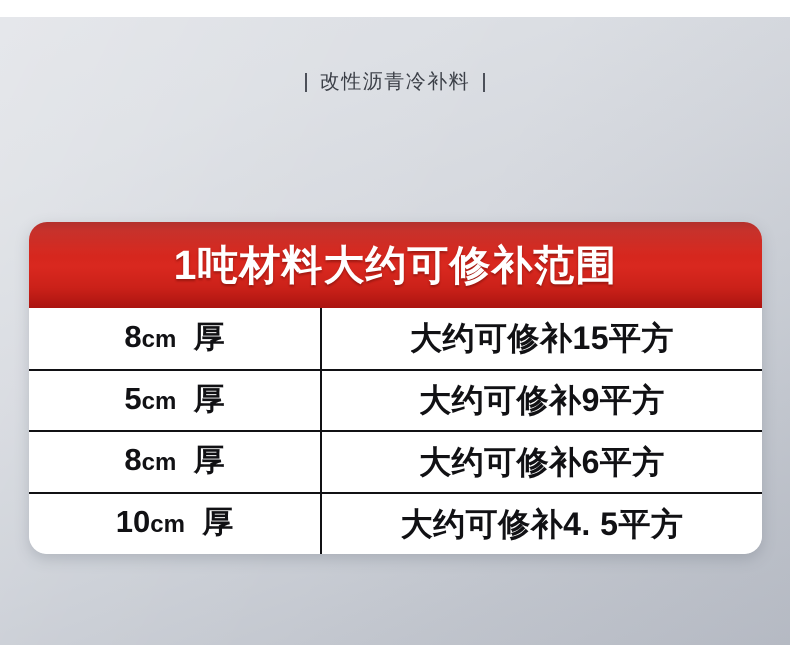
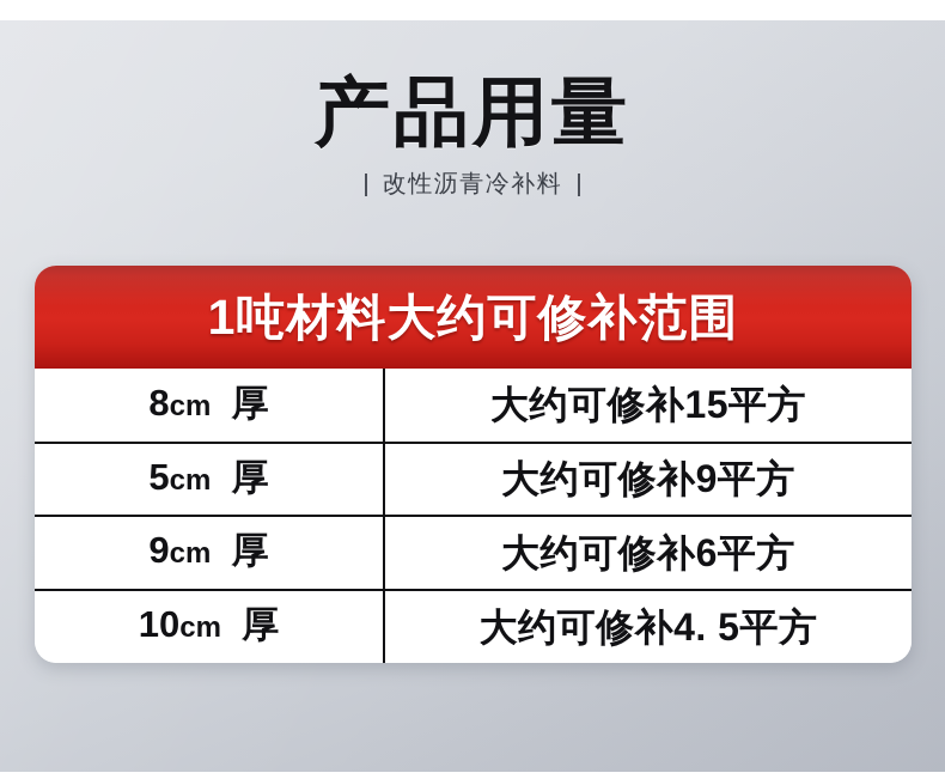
+ 产品用量
  改性沥青冷补料
  1吨材料大约可修补范围
  8cm 厚	大约可修补15平方
  5cm 厚	大约可修补9平方
- 8cm 厚	大约可修补6平方
+ 9cm 厚	大约可修补6平方
  10cm 厚	大约可修补4. 5平方
